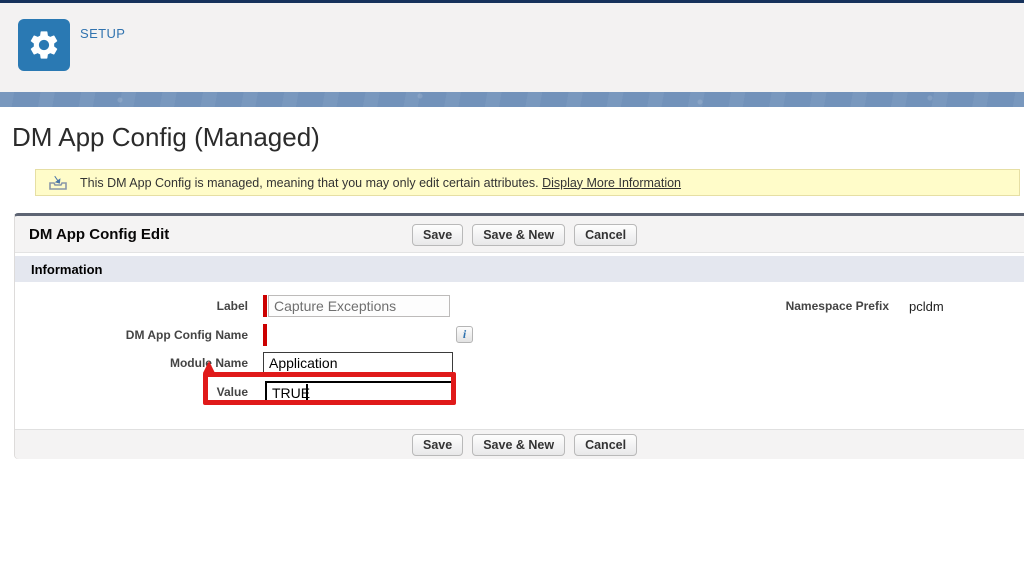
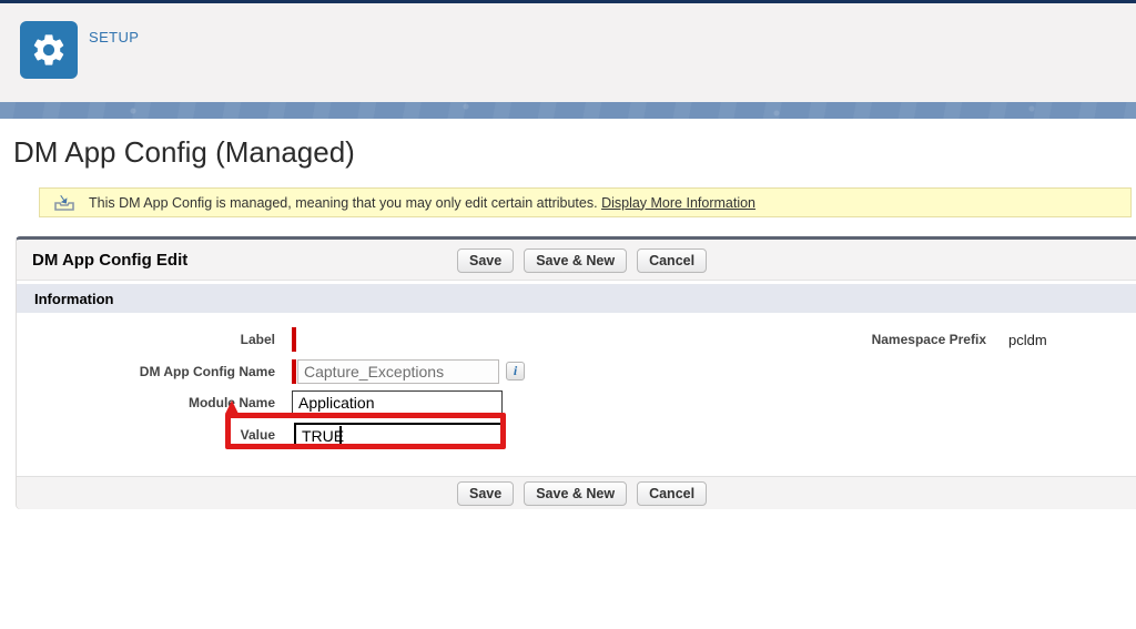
  SETUP
  DM App Config (Managed)
  This DM App Config is managed, meaning that you may only edit certain attributes.
  Display More Information
  DM App Config Edit
  Save
  Save & New
  Cancel
  Information
  Label
- Capture Exceptions
  Namespace Prefix
  pcldm
  DM App Config Name
+ Capture_Exceptions
  i
  Module Name
  Application
  Value
  TRU
  Save
  Save & New
  Cancel
